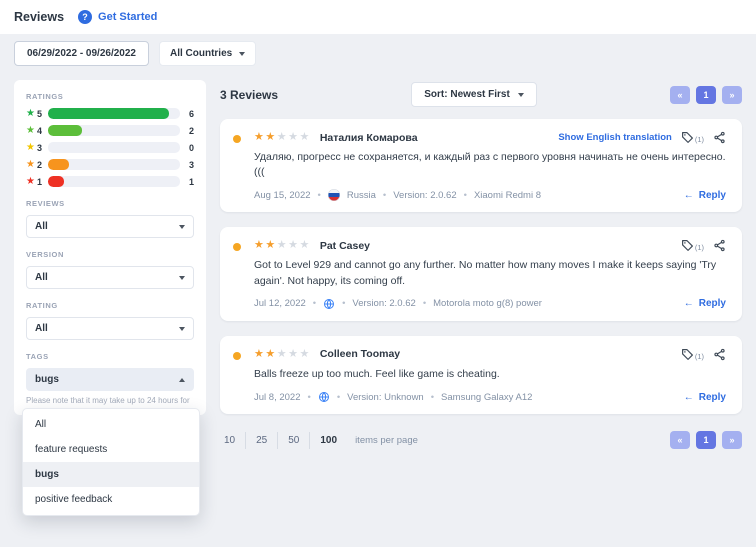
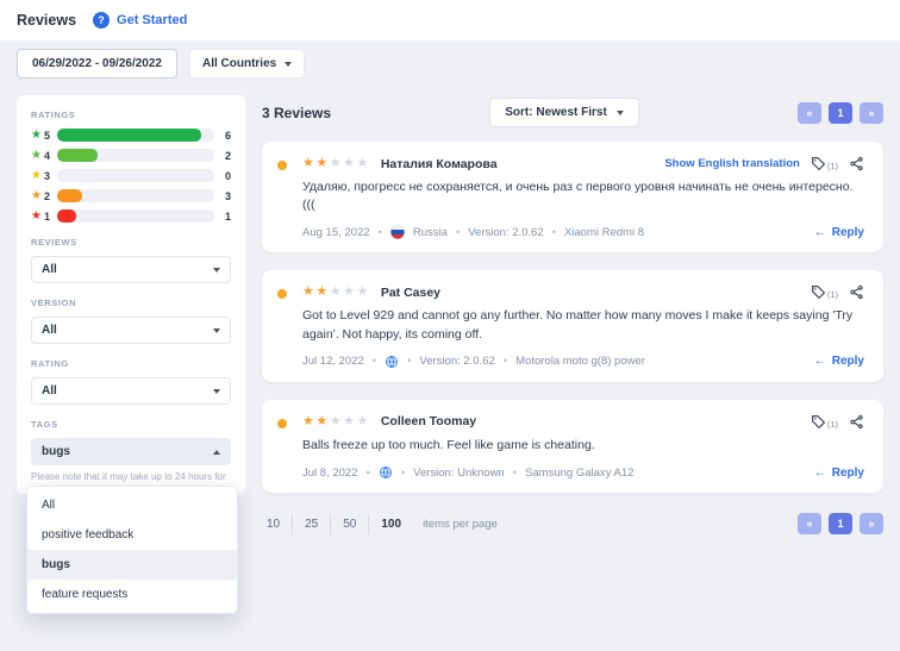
  Reviews
  Get Started
  06/29/2022 - 09/26/2022
  All Countries
  RATINGS
  ★
  5
  6
  ★
  4
  2
  ★
  3
  0
  ★
  2
  3
  ★
  1
  1
  REVIEWS
  All
  VERSION
  All
  RATING
  All
  TAGS
  bugs
  Please note that it may take up to 24 hours for
  All
- feature requests
+ positive feedback
  bugs
- positive feedback
+ feature requests
  3 Reviews
  Sort: Newest First
  «
  1
  »
  ★★★★★
  Наталия Комарова
  Show English translation
  (1)
- Удаляю, прогресс не сохраняется, и каждый раз с первого уровня начинать не очень интересно.(((
+ Удаляю, прогресс не сохраняется, и очень раз с первого уровня начинать не очень интересно.(((
  Aug 15, 2022
  Russia
  Version: 2.0.62
  Xiaomi Redmi 8
  Reply
  ★★★★★
  Pat Casey
  (1)
  Got to Level 929 and cannot go any further. No matter how many moves I make it keeps saying 'Try again'. Not happy, its coming off.
  Jul 12, 2022
  Version: 2.0.62
  Motorola moto g(8) power
  Reply
  ★★★★★
  Colleen Toomay
  (1)
  Balls freeze up too much. Feel like game is cheating.
  Jul 8, 2022
  Version: Unknown
  Samsung Galaxy A12
  Reply
  10
  25
  50
  100
  items per page
  «
  1
  »
